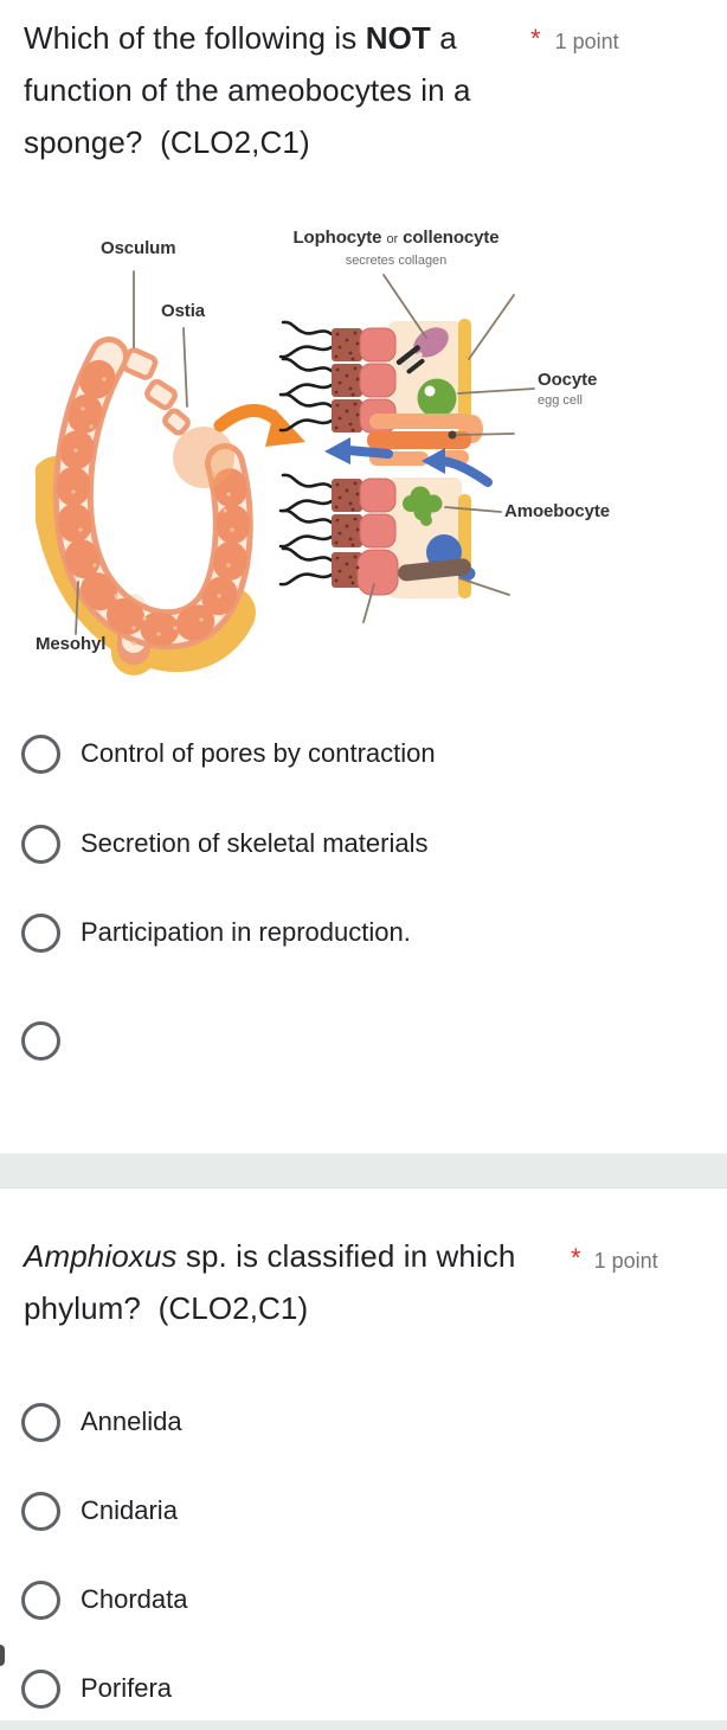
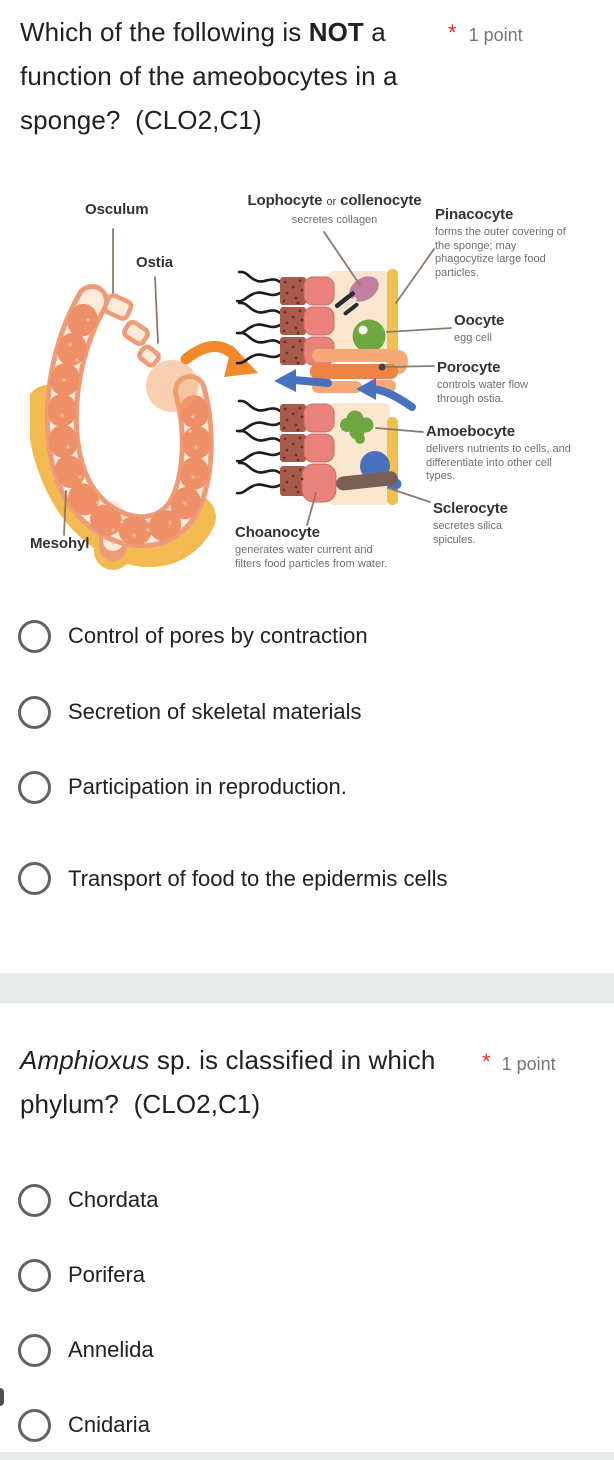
  Which of the following is NOT a function of the ameobocytes in a sponge? (CLO2,C1)
  *
  1 point
  Osculum
  Ostia
  Lophocyte or collenocyte
  secretes collagen
+ Pinacocyte
+ forms the outer covering of the sponge; may phagocytize large food particles.
  Oocyte
  egg cell
+ Porocyte
+ controls water flow through ostia.
  Amoebocyte
+ delivers nutrients to cells, and differentiate into other cell types.
+ Sclerocyte
+ secretes silica spicules.
+ Choanocyte
+ generates water current and filters food particles from water.
  Mesohyl
  Control of pores by contraction
  Secretion of skeletal materials
  Participation in reproduction.
+ Transport of food to the epidermis cells
  Amphioxus sp. is classified in which phylum? (CLO2,C1)
  *
  1 point
- Annelida
+ Chordata
- Cnidaria
+ Porifera
- Chordata
+ Annelida
- Porifera
+ Cnidaria
